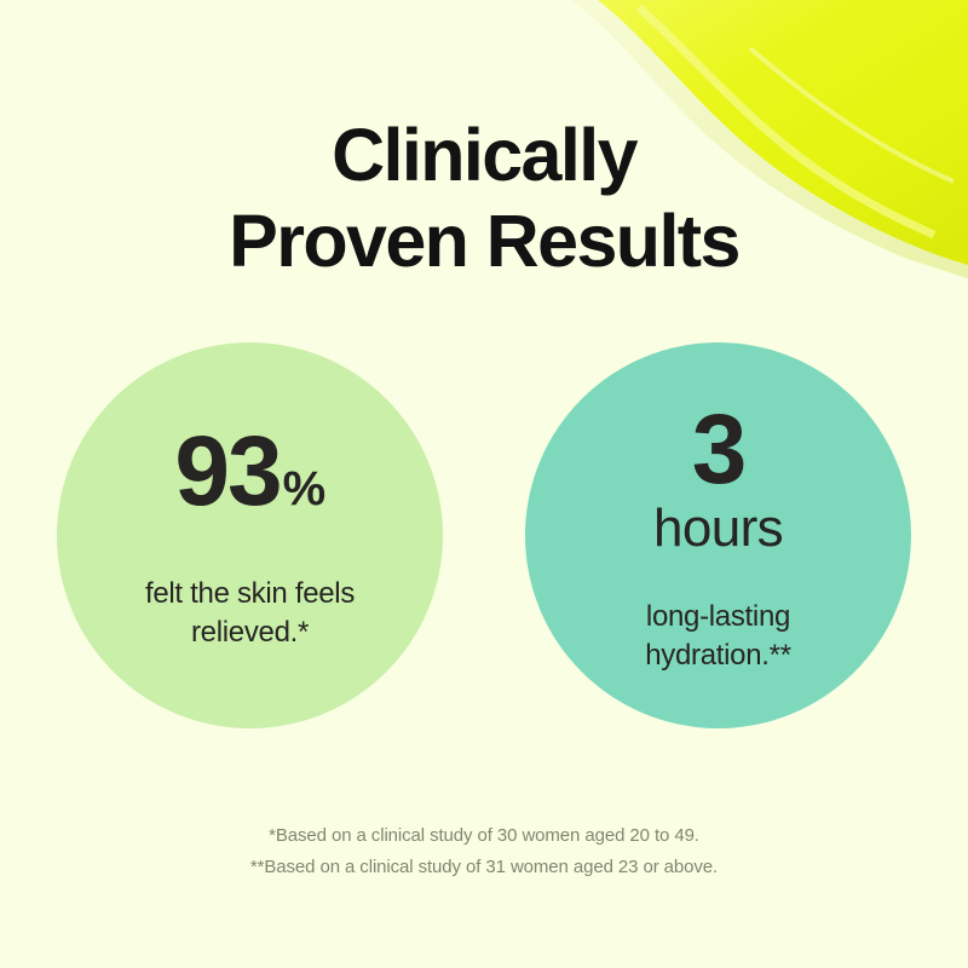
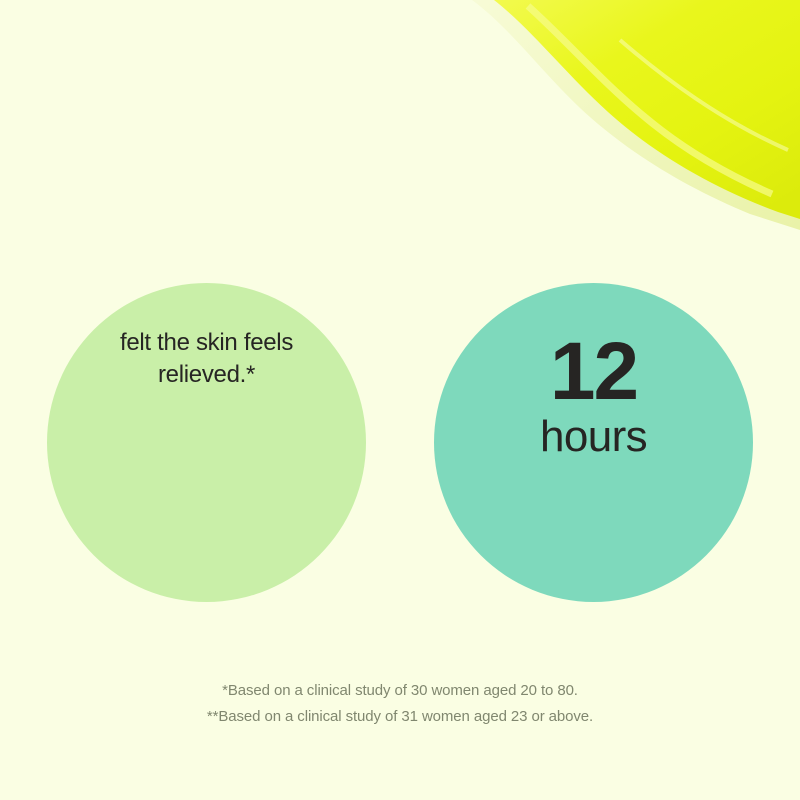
- Clinically
- Proven Results
- 93
- %
  felt the skin feels
  relieved.*
- 3
+ 12
  hours
- long-lasting
- hydration.**
- *Based on a clinical study of 30 women aged 20 to 49.
+ *Based on a clinical study of 30 women aged 20 to 80.
  **Based on a clinical study of 31 women aged 23 or above.
